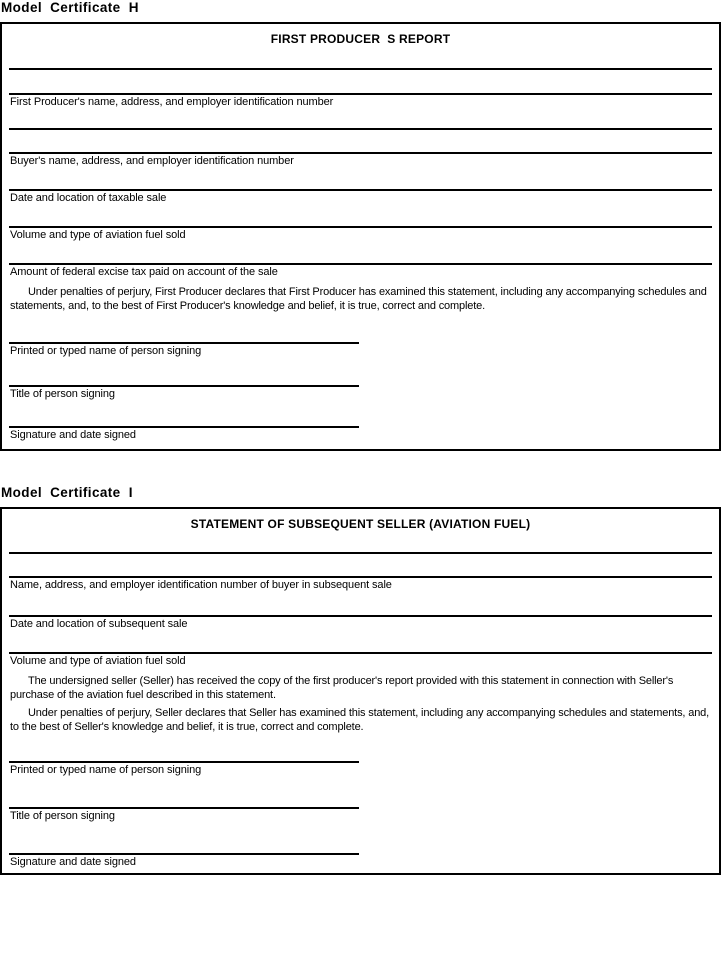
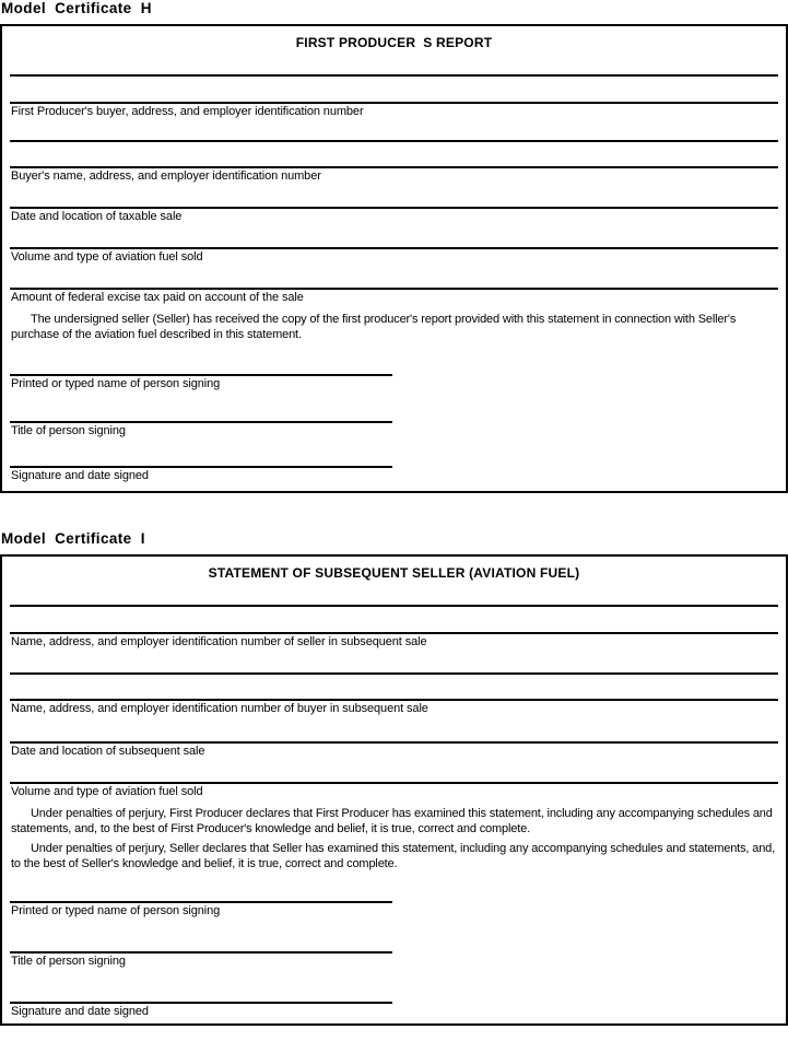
  Model Certificate H
  FIRST PRODUCER S REPORT
- First Producer's name, address, and employer identification number
+ First Producer's buyer, address, and employer identification number
  Buyer's name, address, and employer identification number
  Date and location of taxable sale
  Volume and type of aviation fuel sold
  Amount of federal excise tax paid on account of the sale
- Under penalties of perjury, First Producer declares that First Producer has examined this statement, including any accompanying schedules and statements, and, to the best of First Producer's knowledge and belief, it is true, correct and complete.
+ The undersigned seller (Seller) has received the copy of the first producer's report provided with this statement in connection with Seller's purchase of the aviation fuel described in this statement.
  Printed or typed name of person signing
  Title of person signing
  Signature and date signed
  Model Certificate I
  STATEMENT OF SUBSEQUENT SELLER (AVIATION FUEL)
+ Name, address, and employer identification number of seller in subsequent sale
  Name, address, and employer identification number of buyer in subsequent sale
  Date and location of subsequent sale
  Volume and type of aviation fuel sold
- The undersigned seller (Seller) has received the copy of the first producer's report provided with this statement in connection with Seller's purchase of the aviation fuel described in this statement.
+ Under penalties of perjury, First Producer declares that First Producer has examined this statement, including any accompanying schedules and statements, and, to the best of First Producer's knowledge and belief, it is true, correct and complete.
  Under penalties of perjury, Seller declares that Seller has examined this statement, including any accompanying schedules and statements, and, to the best of Seller's knowledge and belief, it is true, correct and complete.
  Printed or typed name of person signing
  Title of person signing
  Signature and date signed
